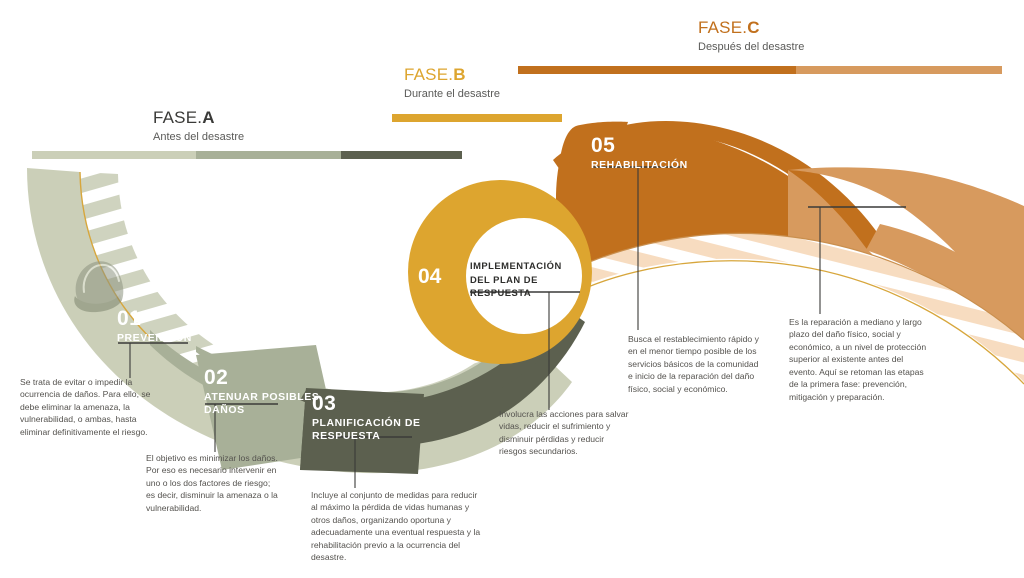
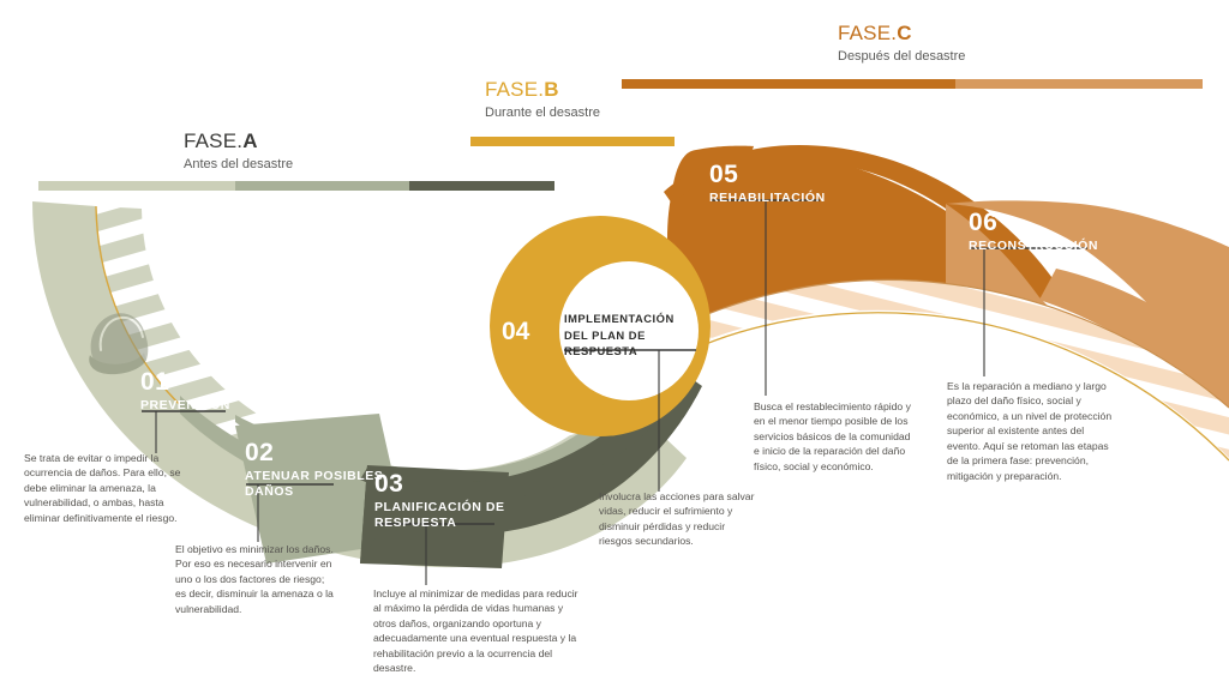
  FASE.A
  Antes del desastre
  FASE.B
  Durante el desastre
  FASE.C
  Después del desastre
  01
  PREVENCIÓN
  02
  ATENUAR POSIBLES DAÑOS
  03
  PLANIFICACIÓN DE RESPUESTA
  05
  REHABILITACIÓN
+ 06
+ RECONSTRUCCIÓN
  04
  IMPLEMENTACIÓN
  DEL PLAN DE
  RESPUESTA
  Se trata de evitar o impedir la ocurrencia de daños. Para ello, se debe eliminar la amenaza, la vulnerabilidad, o ambas, hasta eliminar definitivamente el riesgo.
  El objetivo es minimizar los daños. Por eso es necesario intervenir en uno o los dos factores de riesgo; es decir, disminuir la amenaza o la vulnerabilidad.
- Incluye al conjunto de medidas para reducir al máximo la pérdida de vidas humanas y otros daños, organizando oportuna y adecuadamente una eventual respuesta y la rehabilitación previo a la ocurrencia del desastre.
+ Incluye al minimizar de medidas para reducir al máximo la pérdida de vidas humanas y otros daños, organizando oportuna y adecuadamente una eventual respuesta y la rehabilitación previo a la ocurrencia del desastre.
  Involucra las acciones para salvar vidas, reducir el sufrimiento y disminuir pérdidas y reducir riesgos secundarios.
  Busca el restablecimiento rápido y en el menor tiempo posible de los servicios básicos de la comunidad e inicio de la reparación del daño físico, social y económico.
  Es la reparación a mediano y largo plazo del daño físico, social y económico, a un nivel de protección superior al existente antes del evento. Aquí se retoman las etapas de la primera fase: prevención, mitigación y preparación.
